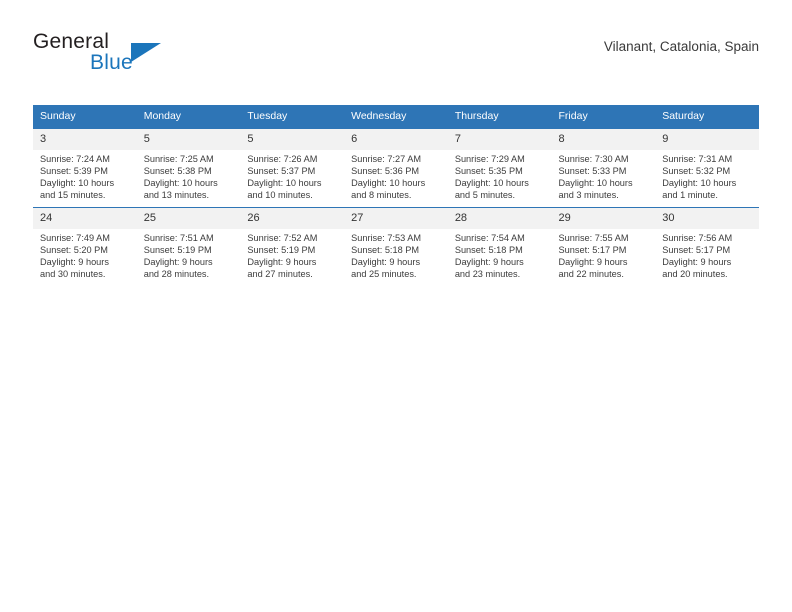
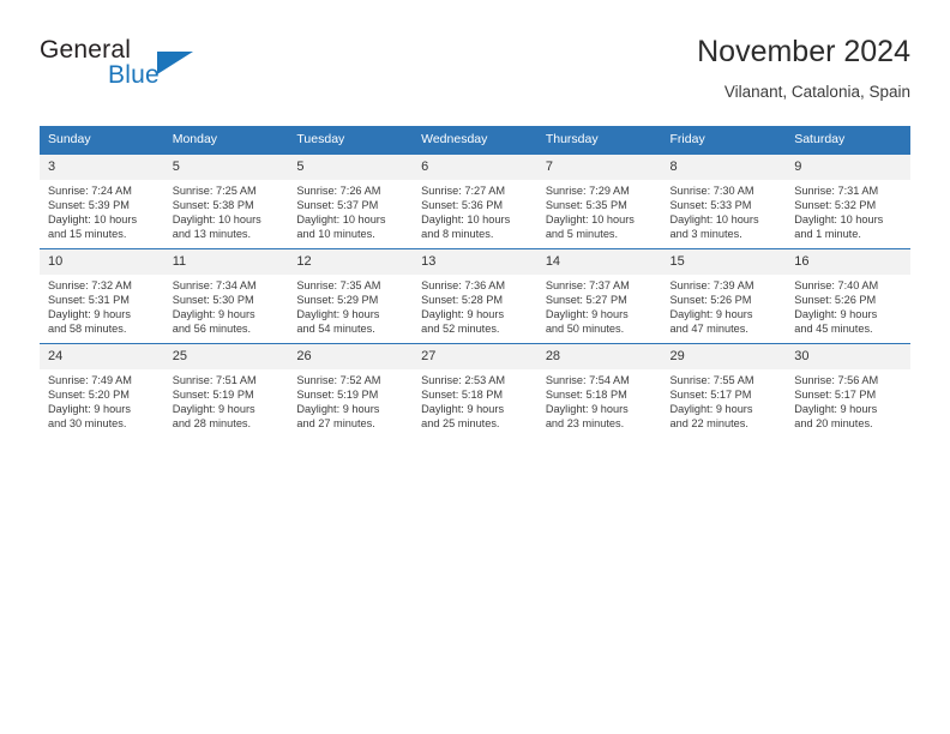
  General
  Blue
+ November 2024
  Vilanant, Catalonia, Spain
  Sunday	Monday	Tuesday	Wednesday	Thursday	Friday	Saturday
  3Sunrise: 7:24 AMSunset: 5:39 PMDaylight: 10 hoursand 15 minutes.	5Sunrise: 7:25 AMSunset: 5:38 PMDaylight: 10 hoursand 13 minutes.	5Sunrise: 7:26 AMSunset: 5:37 PMDaylight: 10 hoursand 10 minutes.	6Sunrise: 7:27 AMSunset: 5:36 PMDaylight: 10 hoursand 8 minutes.	7Sunrise: 7:29 AMSunset: 5:35 PMDaylight: 10 hoursand 5 minutes.	8Sunrise: 7:30 AMSunset: 5:33 PMDaylight: 10 hoursand 3 minutes.	9Sunrise: 7:31 AMSunset: 5:32 PMDaylight: 10 hoursand 1 minute.
+ 10Sunrise: 7:32 AMSunset: 5:31 PMDaylight: 9 hoursand 58 minutes.	11Sunrise: 7:34 AMSunset: 5:30 PMDaylight: 9 hoursand 56 minutes.	12Sunrise: 7:35 AMSunset: 5:29 PMDaylight: 9 hoursand 54 minutes.	13Sunrise: 7:36 AMSunset: 5:28 PMDaylight: 9 hoursand 52 minutes.	14Sunrise: 7:37 AMSunset: 5:27 PMDaylight: 9 hoursand 50 minutes.	15Sunrise: 7:39 AMSunset: 5:26 PMDaylight: 9 hoursand 47 minutes.	16Sunrise: 7:40 AMSunset: 5:26 PMDaylight: 9 hoursand 45 minutes.
- 24Sunrise: 7:49 AMSunset: 5:20 PMDaylight: 9 hoursand 30 minutes.	25Sunrise: 7:51 AMSunset: 5:19 PMDaylight: 9 hoursand 28 minutes.	26Sunrise: 7:52 AMSunset: 5:19 PMDaylight: 9 hoursand 27 minutes.	27Sunrise: 7:53 AMSunset: 5:18 PMDaylight: 9 hoursand 25 minutes.	28Sunrise: 7:54 AMSunset: 5:18 PMDaylight: 9 hoursand 23 minutes.	29Sunrise: 7:55 AMSunset: 5:17 PMDaylight: 9 hoursand 22 minutes.	30Sunrise: 7:56 AMSunset: 5:17 PMDaylight: 9 hoursand 20 minutes.
+ 24Sunrise: 7:49 AMSunset: 5:20 PMDaylight: 9 hoursand 30 minutes.	25Sunrise: 7:51 AMSunset: 5:19 PMDaylight: 9 hoursand 28 minutes.	26Sunrise: 7:52 AMSunset: 5:19 PMDaylight: 9 hoursand 27 minutes.	27Sunrise: 2:53 AMSunset: 5:18 PMDaylight: 9 hoursand 25 minutes.	28Sunrise: 7:54 AMSunset: 5:18 PMDaylight: 9 hoursand 23 minutes.	29Sunrise: 7:55 AMSunset: 5:17 PMDaylight: 9 hoursand 22 minutes.	30Sunrise: 7:56 AMSunset: 5:17 PMDaylight: 9 hoursand 20 minutes.
